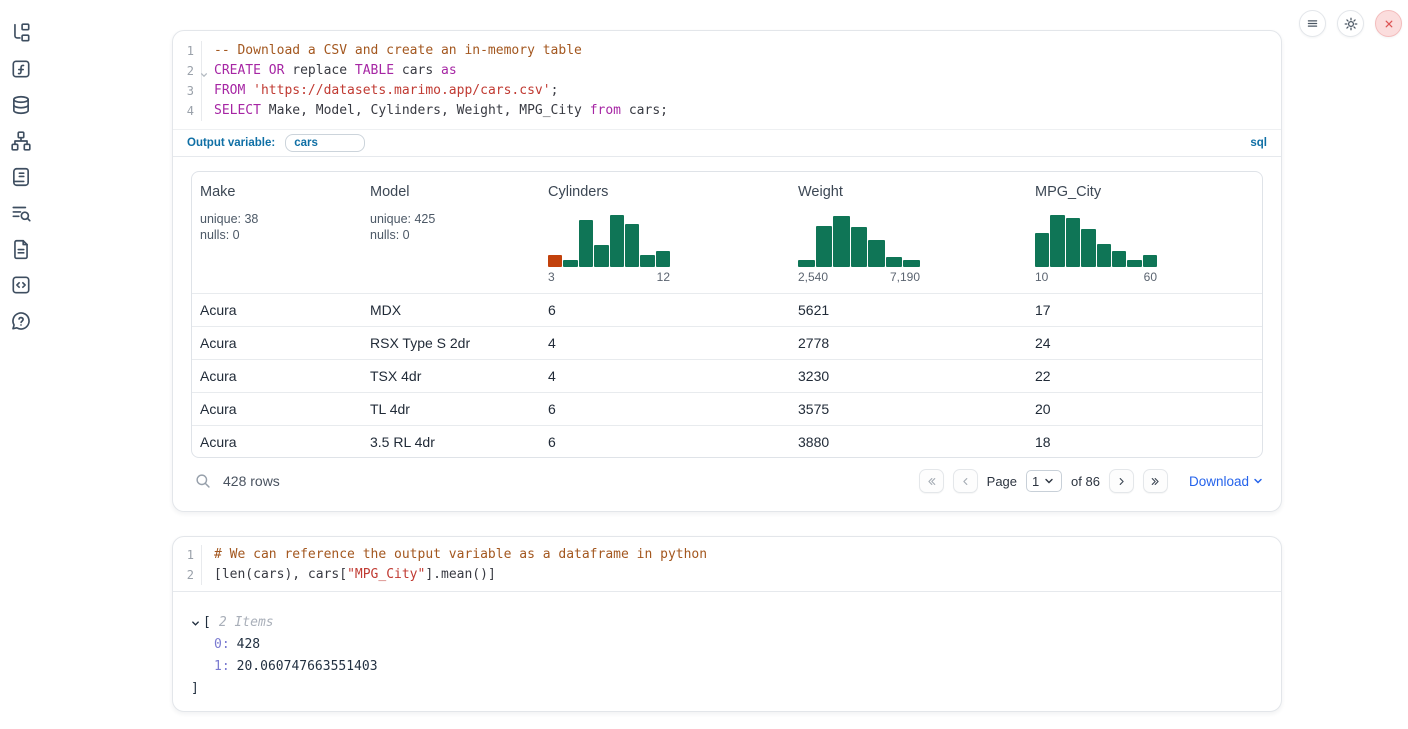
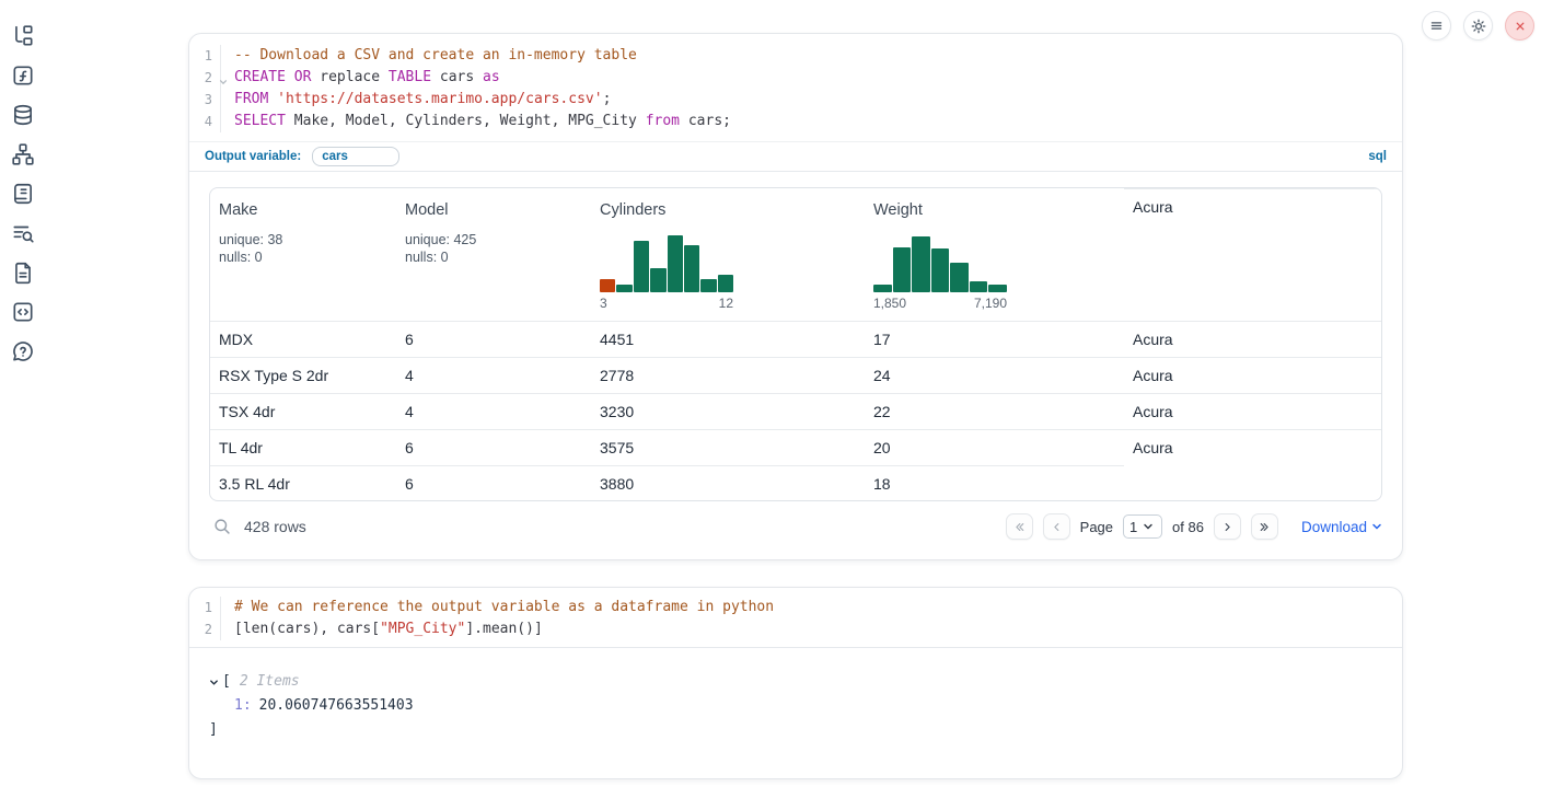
  1
  -- Download a CSV and create an in-memory table
  2
  CREATE OR replace TABLE cars as
  3
  FROM 'https://datasets.marimo.app/cars.csv';
  4
  SELECT Make, Model, Cylinders, Weight, MPG_City from cars;
  Output variable:
  cars
  sql
  Make
  unique: 38
  nulls: 0
  Model
  unique: 425
  nulls: 0
  Cylinders
  3
  12
  Weight
- 2,540
+ 1,850
  7,190
- MPG_City
- 10
- 60
  Acura
  MDX
  6
- 5621
+ 4451
  17
  Acura
  RSX Type S 2dr
  4
  2778
  24
  Acura
  TSX 4dr
  4
  3230
  22
  Acura
  TL 4dr
  6
  3575
  20
  Acura
  3.5 RL 4dr
  6
  3880
  18
  428 rows
  Page
  1
  of 86
  Download
  1
  # We can reference the output variable as a dataframe in python
  2
  [len(cars), cars["MPG_City"].mean()]
  [
  2 Items
- 0:
- 428
  1:
  20.060747663551403
  ]
